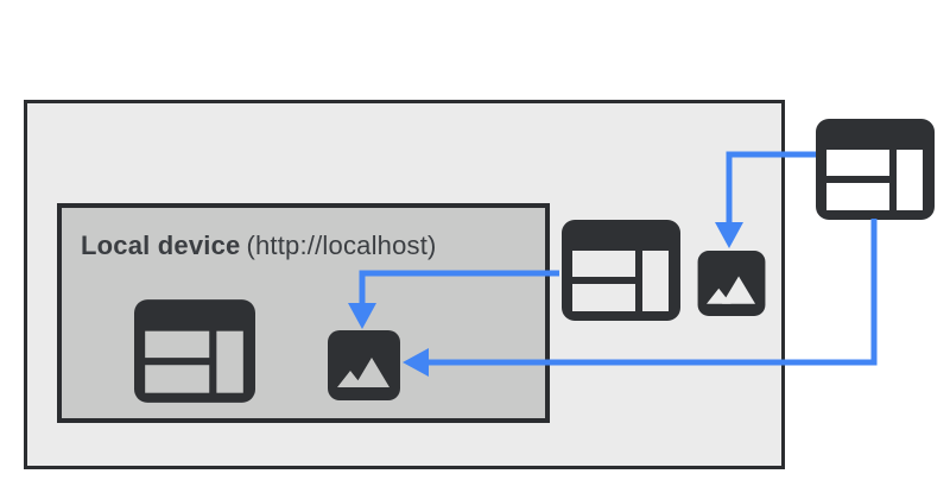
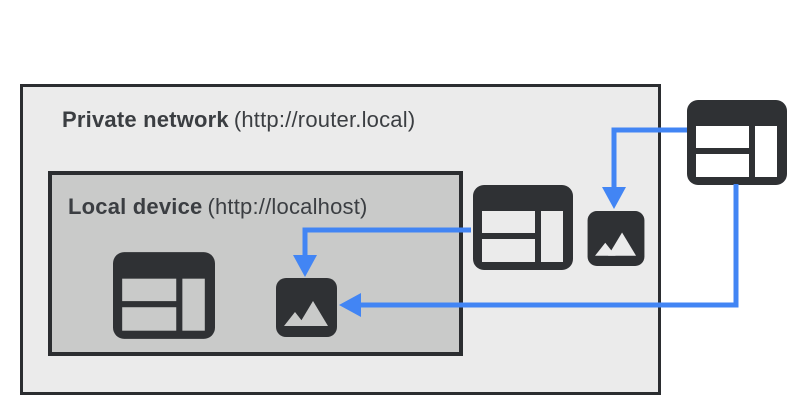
+ Private network (http://router.local)
  Local device (http://localhost)
